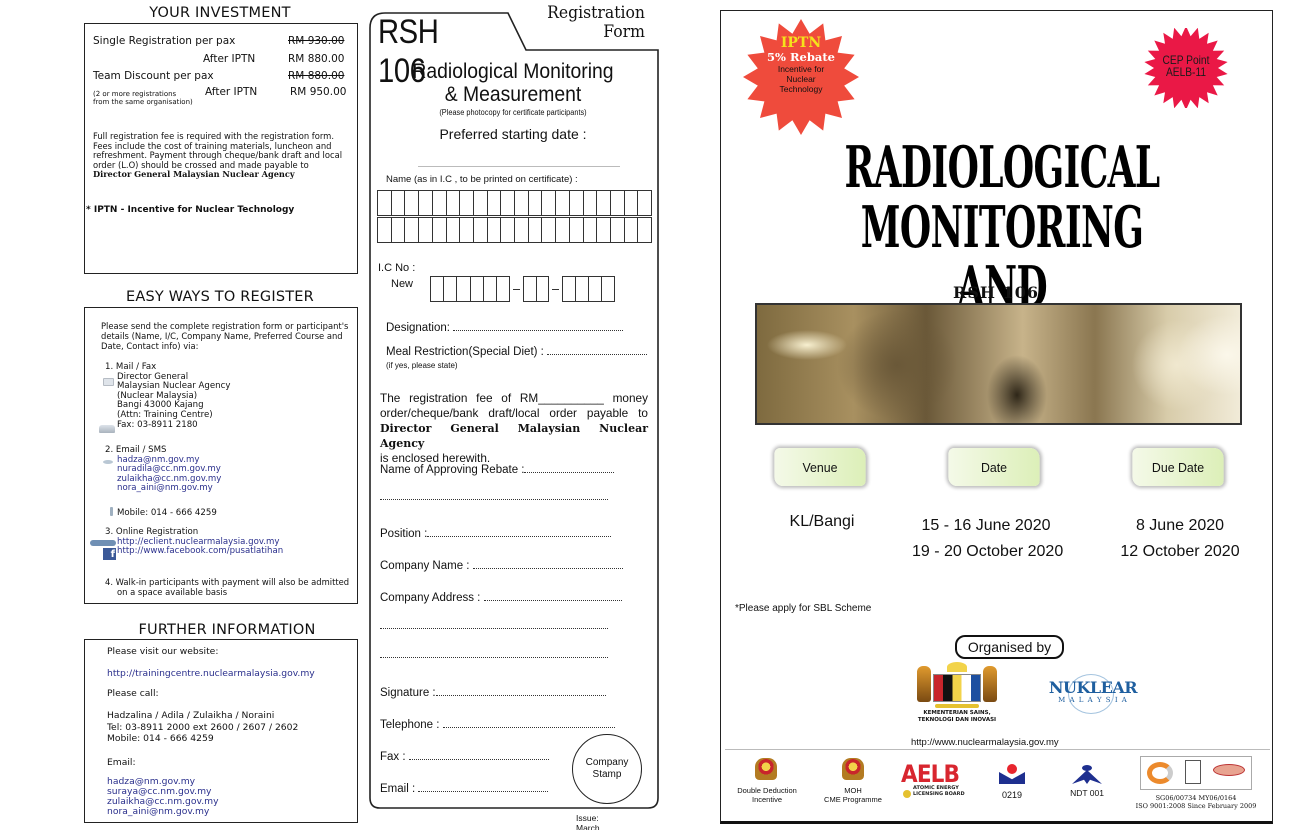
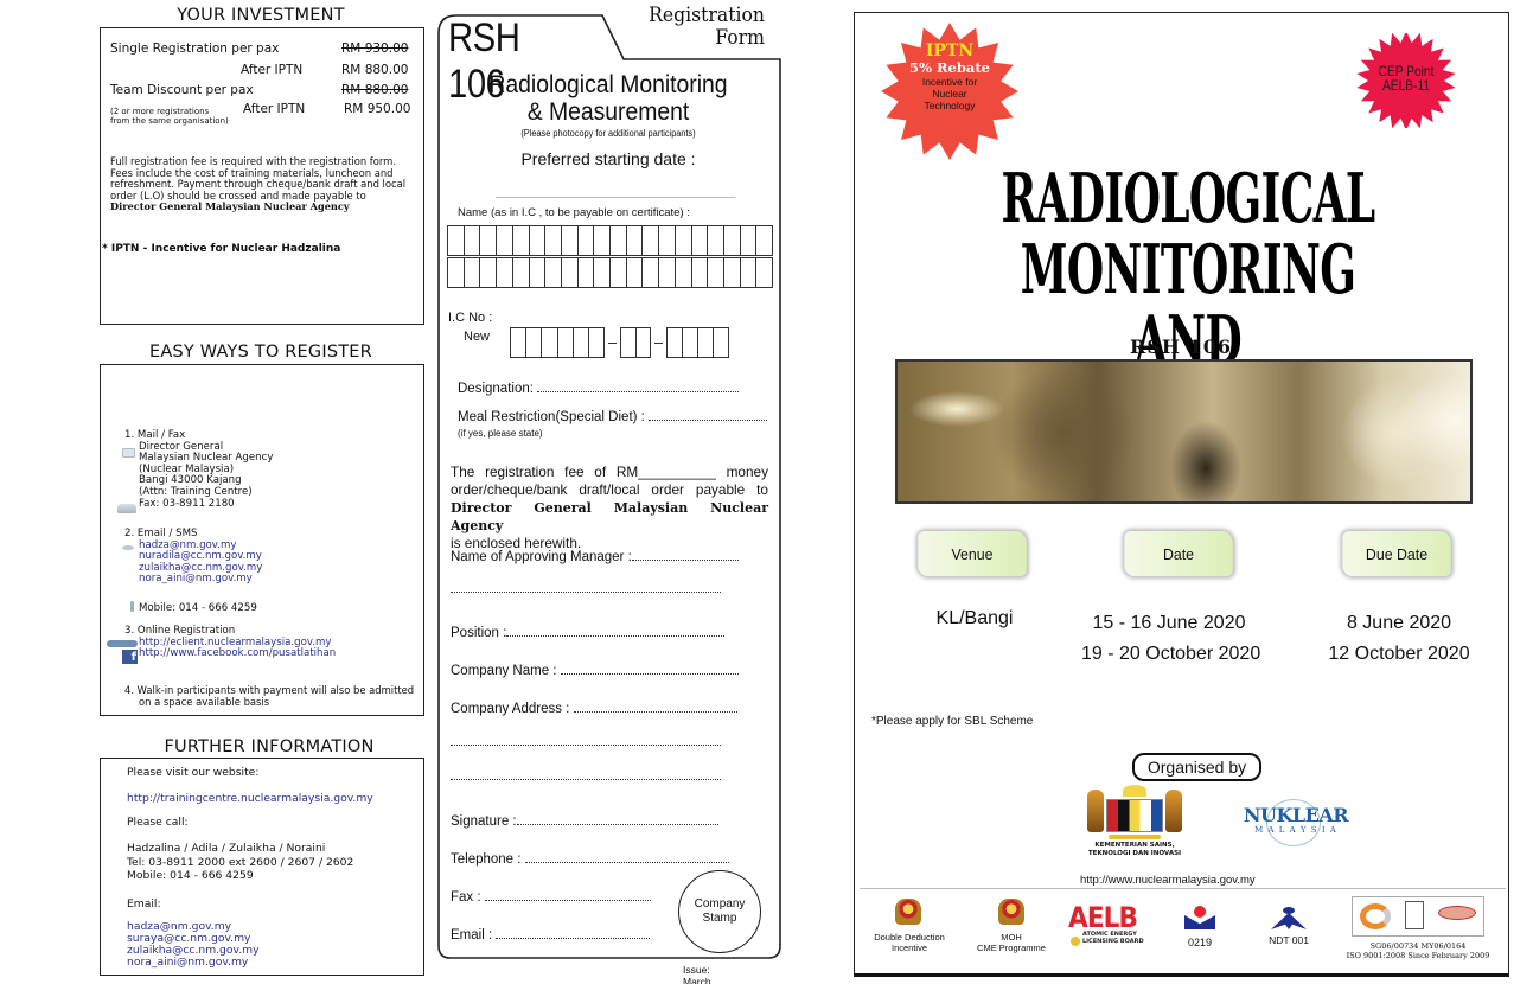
  YOUR INVESTMENT
  Single Registration per pax
  RM 930.00
  After IPTN
  RM 880.00
  Team Discount per pax
  RM 880.00
  (2 or more registrations
  from the same organisation)
  After IPTN
  RM 950.00
  Full registration fee is required with the registration form.
  Fees include the cost of training materials, luncheon and
  refreshment. Payment through cheque/bank draft and local
  order (L.O) should be crossed and made payable to
  Director General Malaysian Nuclear Agency
- * IPTN - Incentive for Nuclear Technology
+ * IPTN - Incentive for Nuclear Hadzalina
  EASY WAYS TO REGISTER
- Please send the complete registration form or participant's
- details (Name, I/C, Company Name, Preferred Course and
- Date, Contact info) via:
  1. Mail / Fax
  Director General
  Malaysian Nuclear Agency
  (Nuclear Malaysia)
  Bangi 43000 Kajang
  (Attn: Training Centre)
  Fax: 03-8911 2180
  2. Email / SMS
  hadza@nm.gov.my
  nuradila@cc.nm.gov.my
  zulaikha@cc.nm.gov.my
  nora_aini@nm.gov.my
  Mobile: 014 - 666 4259
  3. Online Registration
  http://eclient.nuclearmalaysia.gov.my
  http://www.facebook.com/pusatlatihan
  f
  4. Walk-in participants with payment will also be admitted
  on a space available basis
  FURTHER INFORMATION
  Please visit our website:
  http://trainingcentre.nuclearmalaysia.gov.my
  Please call:
  Hadzalina / Adila / Zulaikha / Noraini
  Tel: 03-8911 2000 ext 2600 / 2607 / 2602
  Mobile: 014 - 666 4259
  Email:
  hadza@nm.gov.my
  suraya@cc.nm.gov.my
  zulaikha@cc.nm.gov.my
  nora_aini@nm.gov.my
  RSH 106
  Registration
  Form
  Radiological Monitoring
  & Measurement
- (Please photocopy for certificate participants)
+ (Please photocopy for additional participants)
  Preferred starting date :
- Name (as in I.C , to be printed on certificate) :
+ Name (as in I.C , to be payable on certificate) :
  I.C No :
  New
  Designation:
  Meal Restriction(Special Diet) :
  (if yes, please state)
  The registration fee of RM__________ money
  order/cheque/bank draft/local order payable to
  Director General Malaysian Nuclear Agency
  is enclosed herewith.
- Name of Approving Rebate :
+ Name of Approving Manager :
  Position :
  Company Name :
  Company Address :
  Signature :
  Telephone :
  Fax :
  Email :
  Company
  Stamp
  Issue: March
  IPTN
  5% Rebate
  Incentive for
  Nuclear
  Technology
  CEP Point
  AELB-11
  RADIOLOGICAL MONITORING
  RSH 106
  Venue
  Date
  Due Date
  KL/Bangi
  15 - 16 June 2020
  19 - 20 October 2020
  8 June 2020
  12 October 2020
  *Please apply for SBL Scheme
  Organised by
  NUKLEAR
  M A L A Y S I A
  http://www.nuclearmalaysia.gov.my
  Double Deduction
  Incentive
  MOH
  CME Programme
  AELB
  0219
  NDT 001
  SG06/00734 MY06/0164
  ISO 9001:2008 Since February 2009
